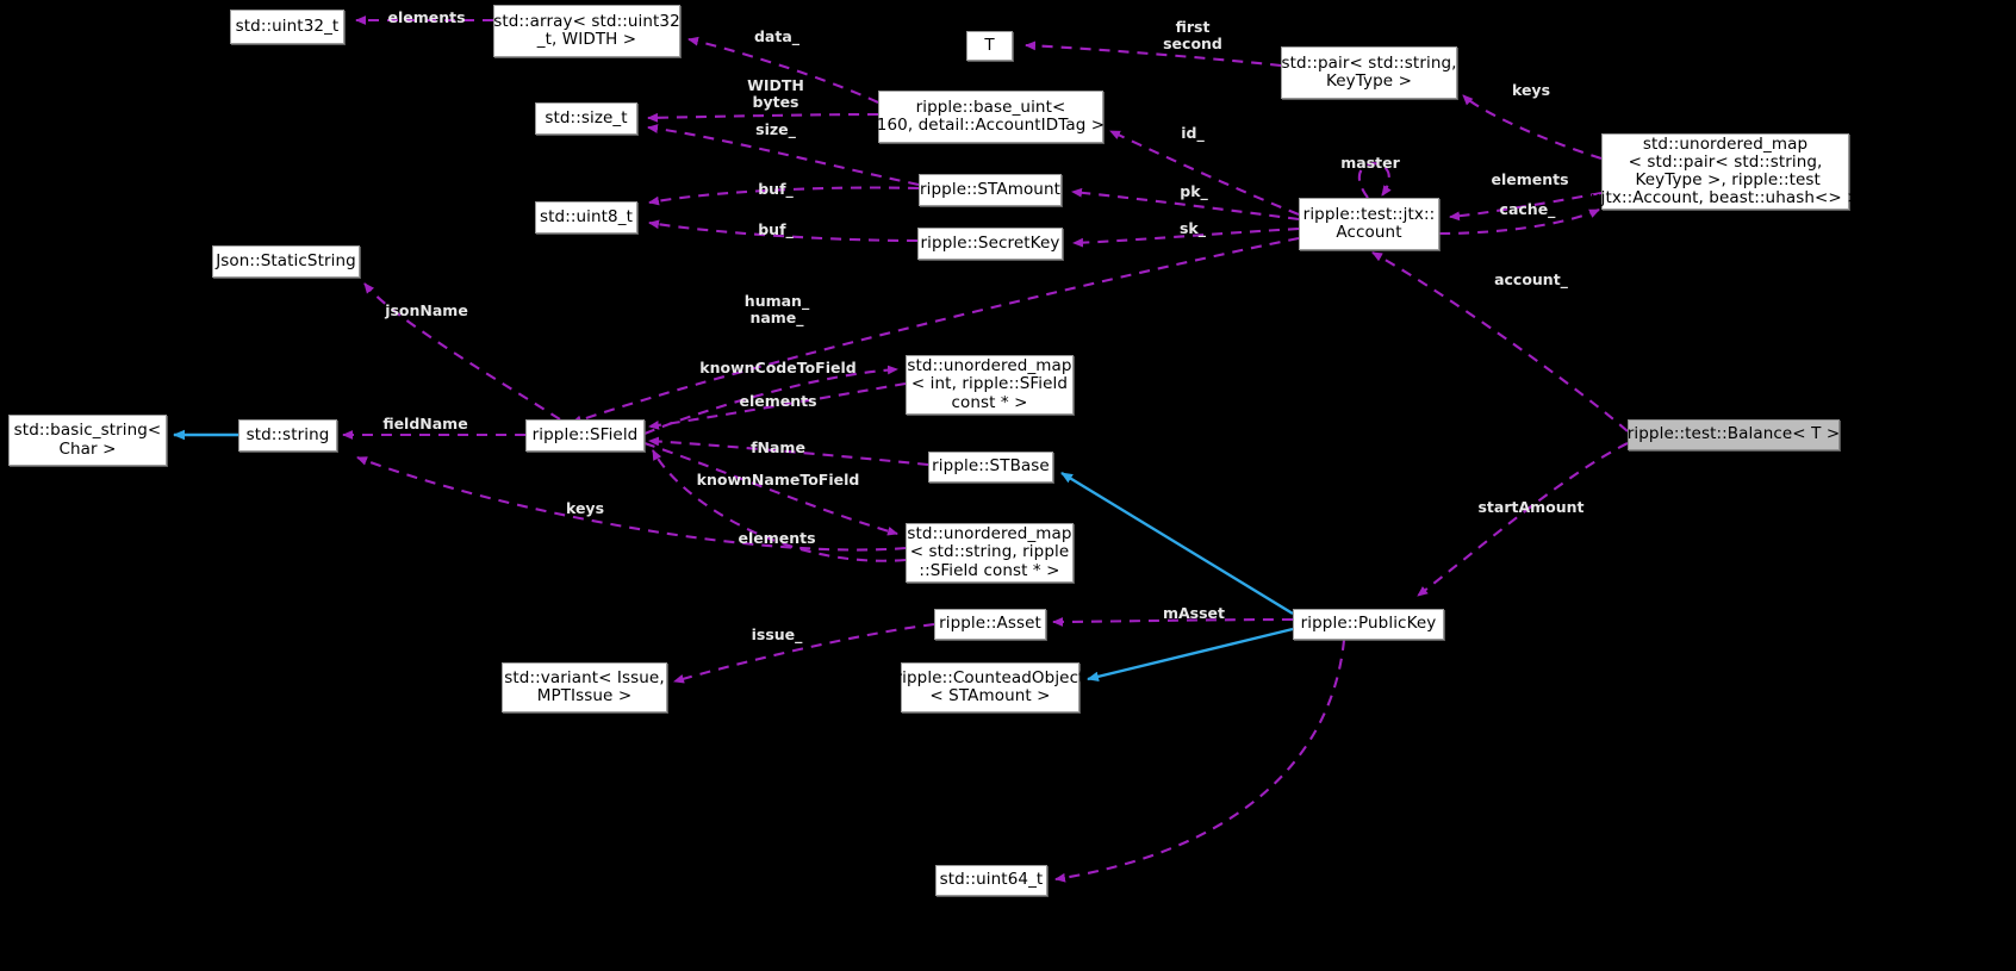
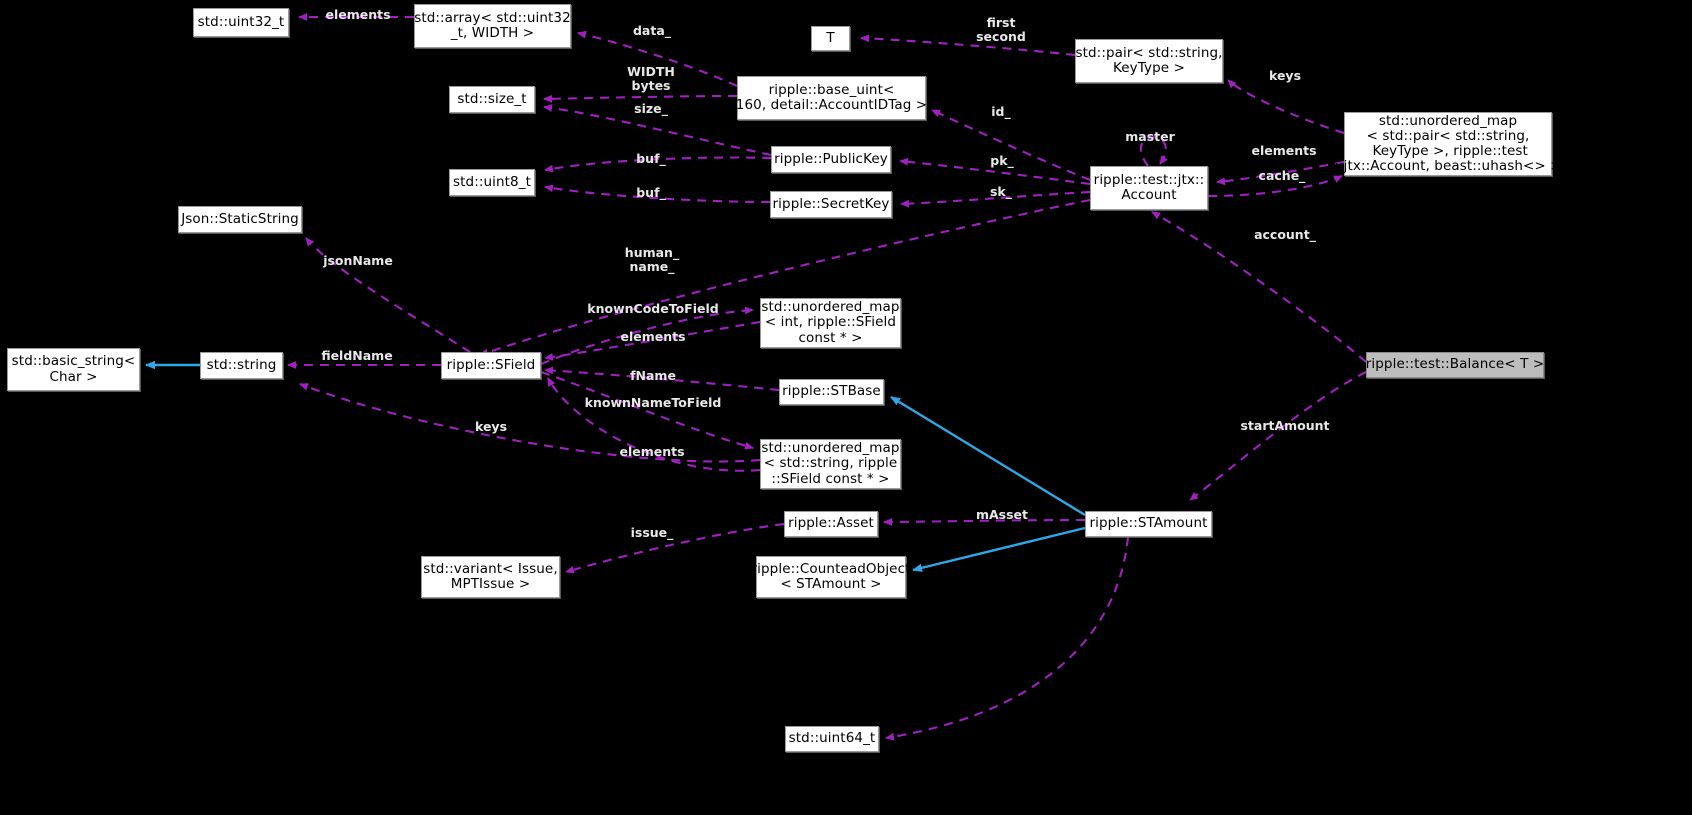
  std::uint32_t
  std::array< std::uint32
  _t, WIDTH >
  T
  std::pair< std::string,
  KeyType >
  std::size_t
  ripple::base_uint<
  160, detail::AccountIDTag >
  std::unordered_map
  < std::pair< std::string,
  KeyType >, ripple::test
  ::jtx::Account, beast::uhash<> >
- ripple::STAmount
+ ripple::PublicKey
  ripple::test::jtx::
  Account
  std::uint8_t
  ripple::SecretKey
  Json::StaticString
  std::unordered_map
  < int, ripple::SField
  const * >
  std::basic_string<
  Char >
  std::string
  ripple::SField
  ripple::test::Balance< T >
  ripple::STBase
  std::unordered_map
  < std::string, ripple
  ::SField const * >
  ripple::Asset
- ripple::PublicKey
+ ripple::STAmount
  ripple::CounteadObject
  < STAmount >
  std::variant< Issue,
  MPTIssue >
  std::uint64_t
  elements
  data_
  first
  second
  keys
  WIDTH
  bytes
  size_
  id_
  master
  elements
  buf_
  pk_
  cache_
  buf_
  sk_
  account_
  human_
  name_
  jsonName
  knownCodeToField
  elements
  fieldName
  fName
  knownNameToField
  startAmount
  keys
  elements
  mAsset
  issue_
